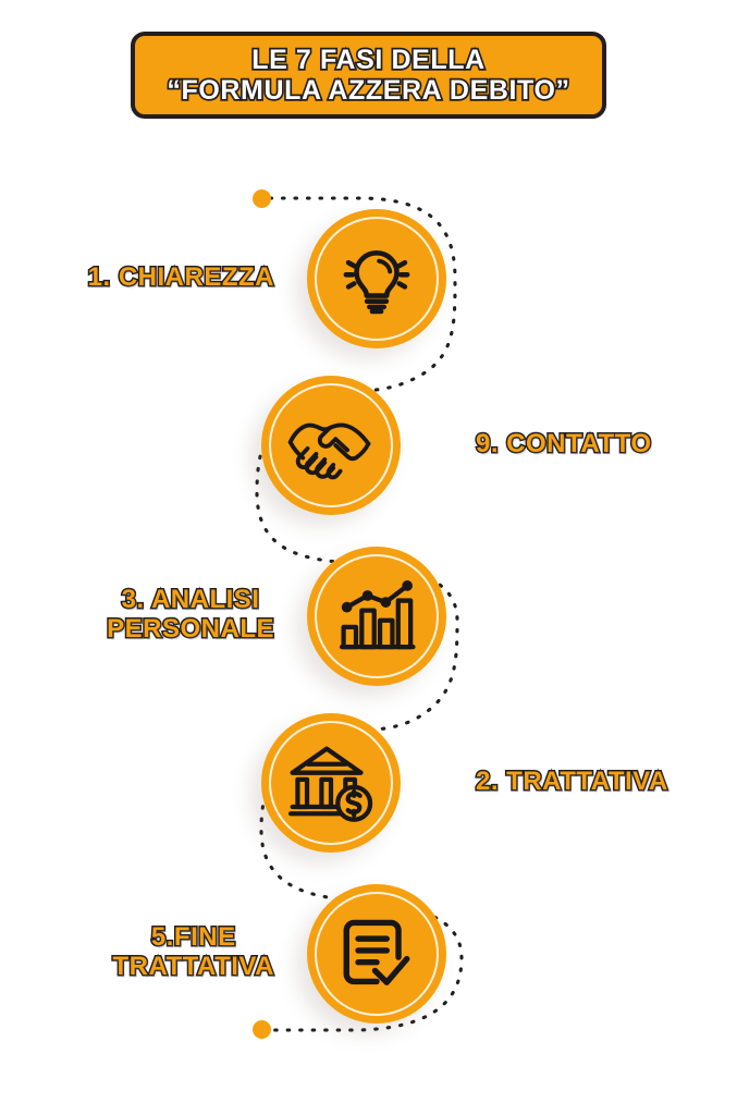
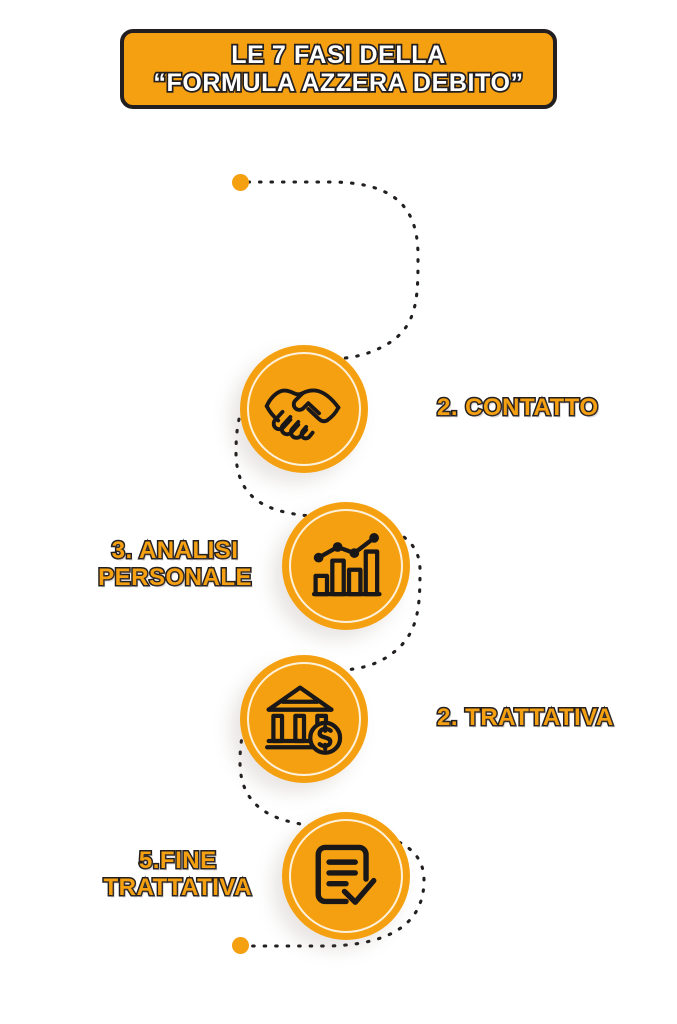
  LE 7 FASI DELLA
  “FORMULA AZZERA DEBITO”
- 1. CHIAREZZA
- 9. CONTATTO
+ 2. CONTATTO
  3. ANALISI
  PERSONALE
  2. TRATTATIVA
  5.FINE
  TRATTATIVA
